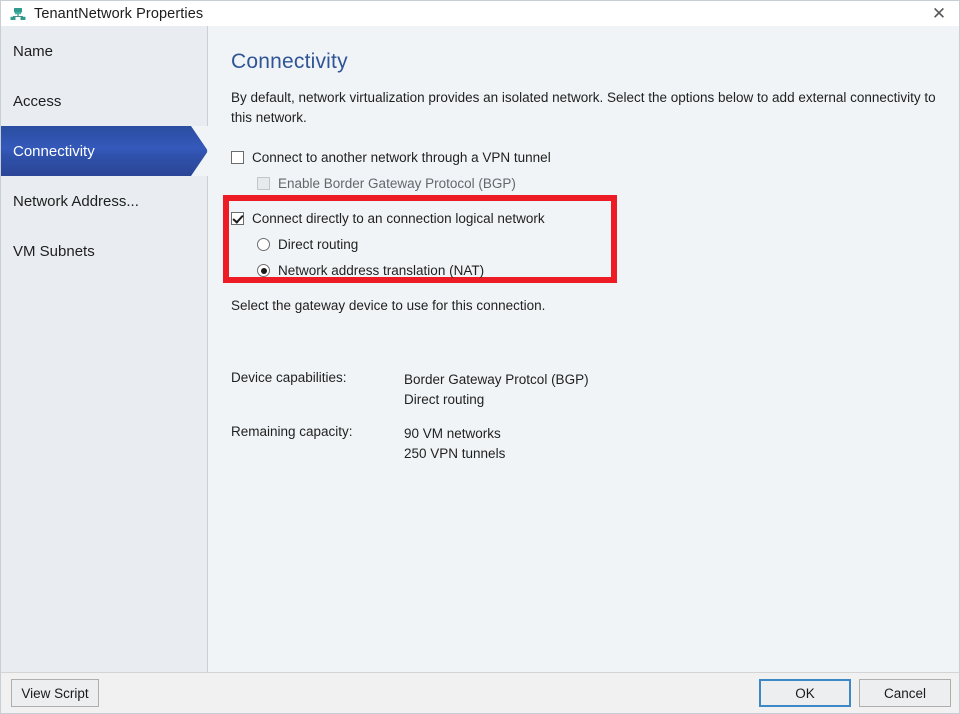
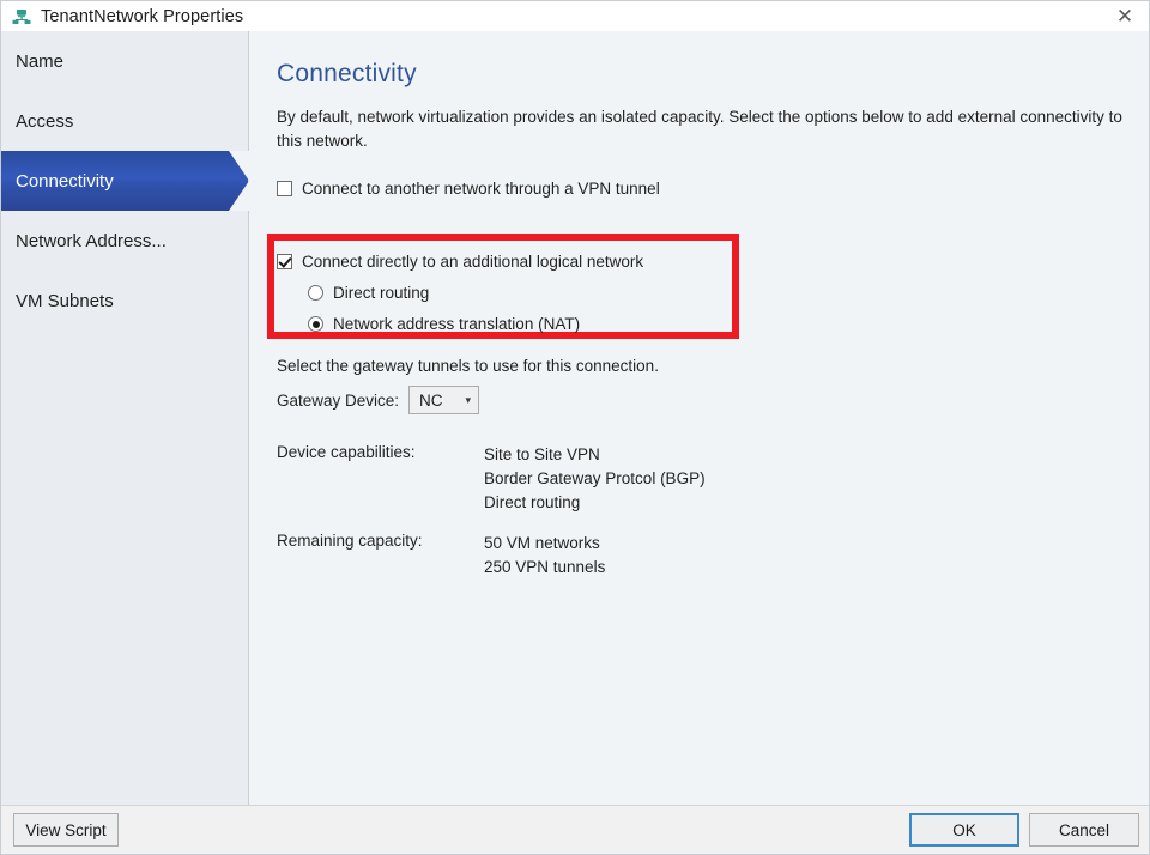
  TenantNetwork Properties
  ✕
  Name
  Access
  Connectivity
  Network Address...
  VM Subnets
  Connectivity
- By default, network virtualization provides an isolated network. Select the options below to add external connectivity to this network.
+ By default, network virtualization provides an isolated capacity. Select the options below to add external connectivity to this network.
  Connect to another network through a VPN tunnel
- Enable Border Gateway Protocol (BGP)
- Connect directly to an connection logical network
+ Connect directly to an additional logical network
  Direct routing
  Network address translation (NAT)
- Select the gateway device to use for this connection.
+ Select the gateway tunnels to use for this connection.
+ Gateway Device:
+ NC
+ ▾
  Device capabilities:
+ Site to Site VPN
  Border Gateway Protcol (BGP)
  Direct routing
  Remaining capacity:
- 90 VM networks
+ 50 VM networks
  250 VPN tunnels
  View Script
  OK
  Cancel
